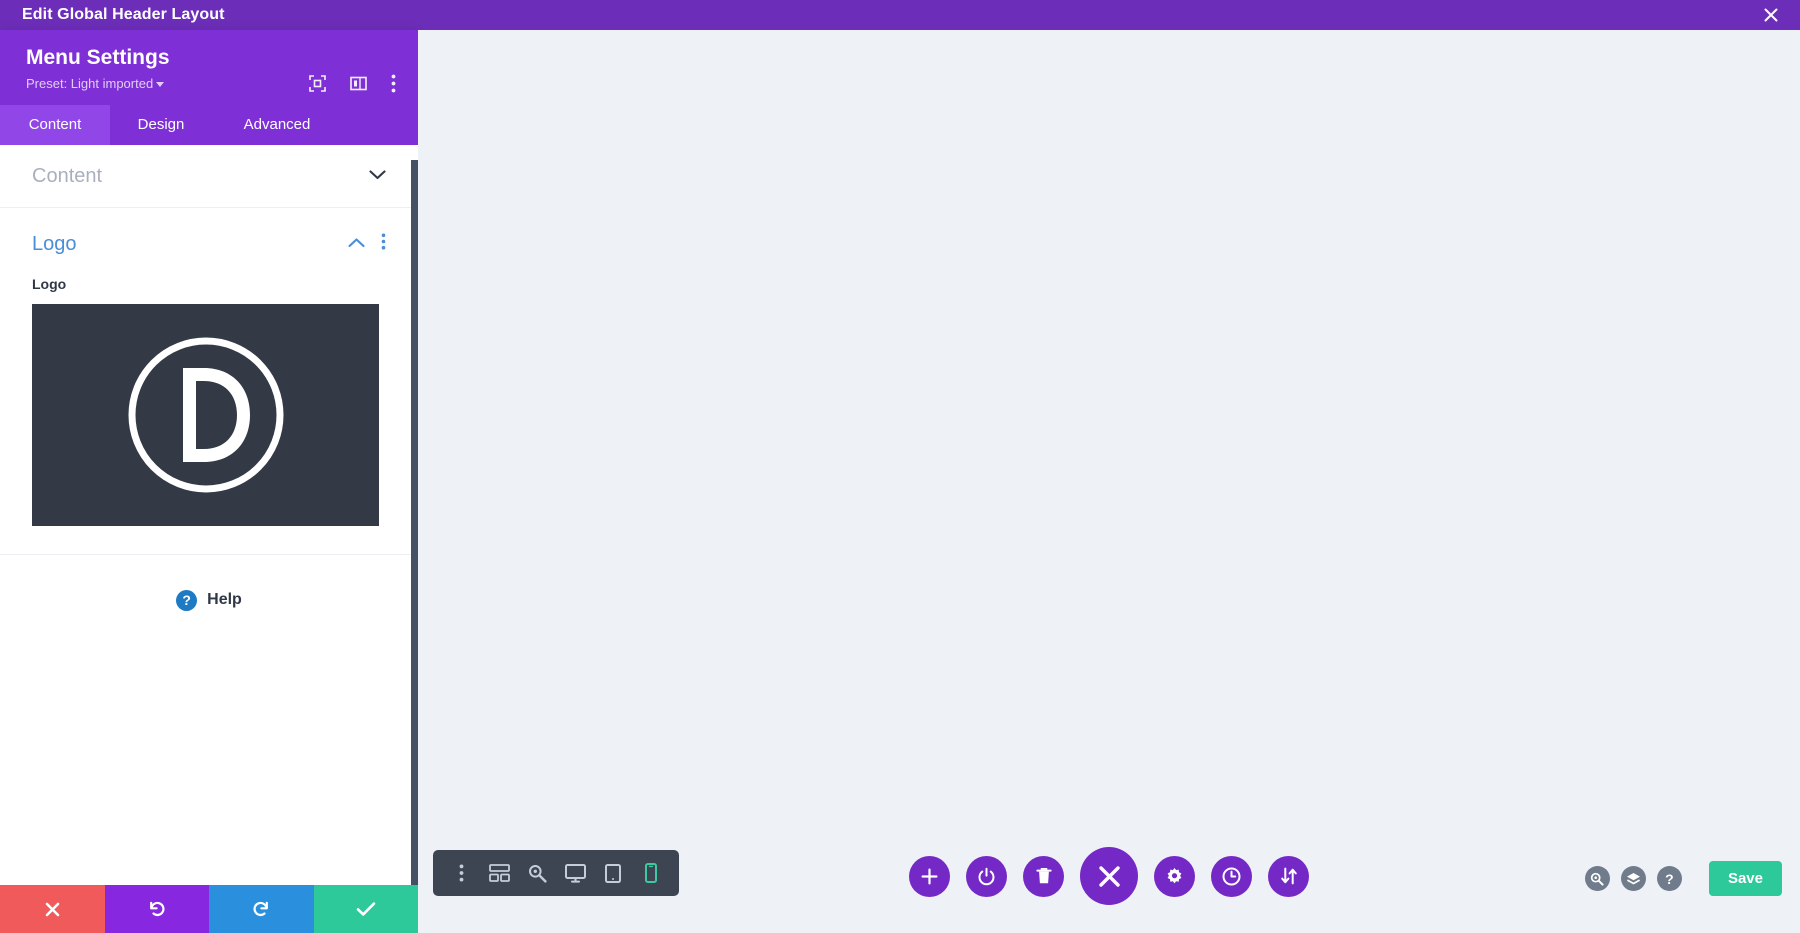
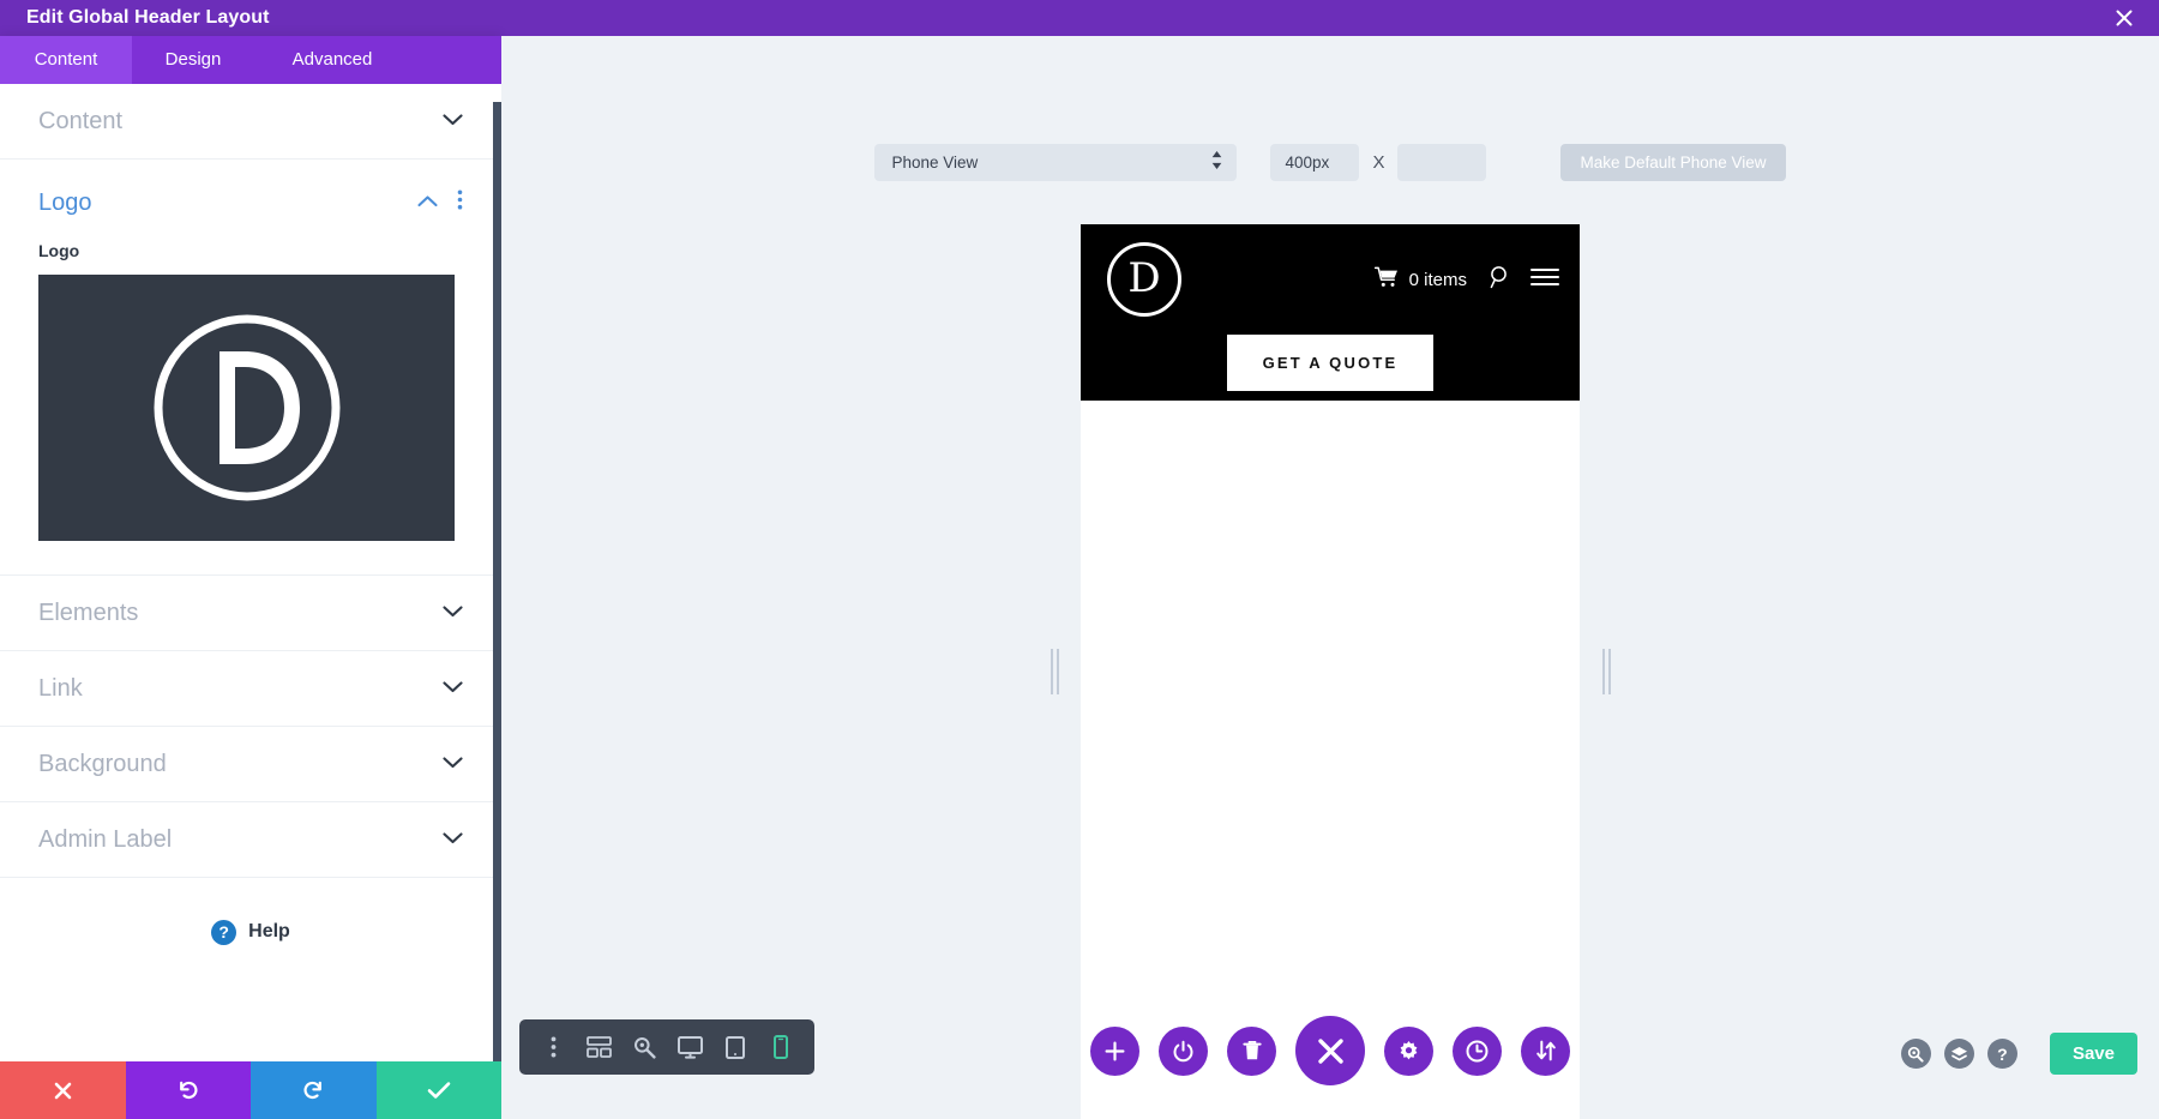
  Edit Global Header Layout
- Menu Settings
- Preset: Light imported
  Content
  Design
  Advanced
  Content
  Logo
  Logo
+ Elements
+ Link
+ Background
+ Admin Label
  ?
  Help
+ Phone View
+ 400px
+ X
+ Make Default Phone View
+ D
+ 0 items
+ GET A QUOTE
  ?
  Save
